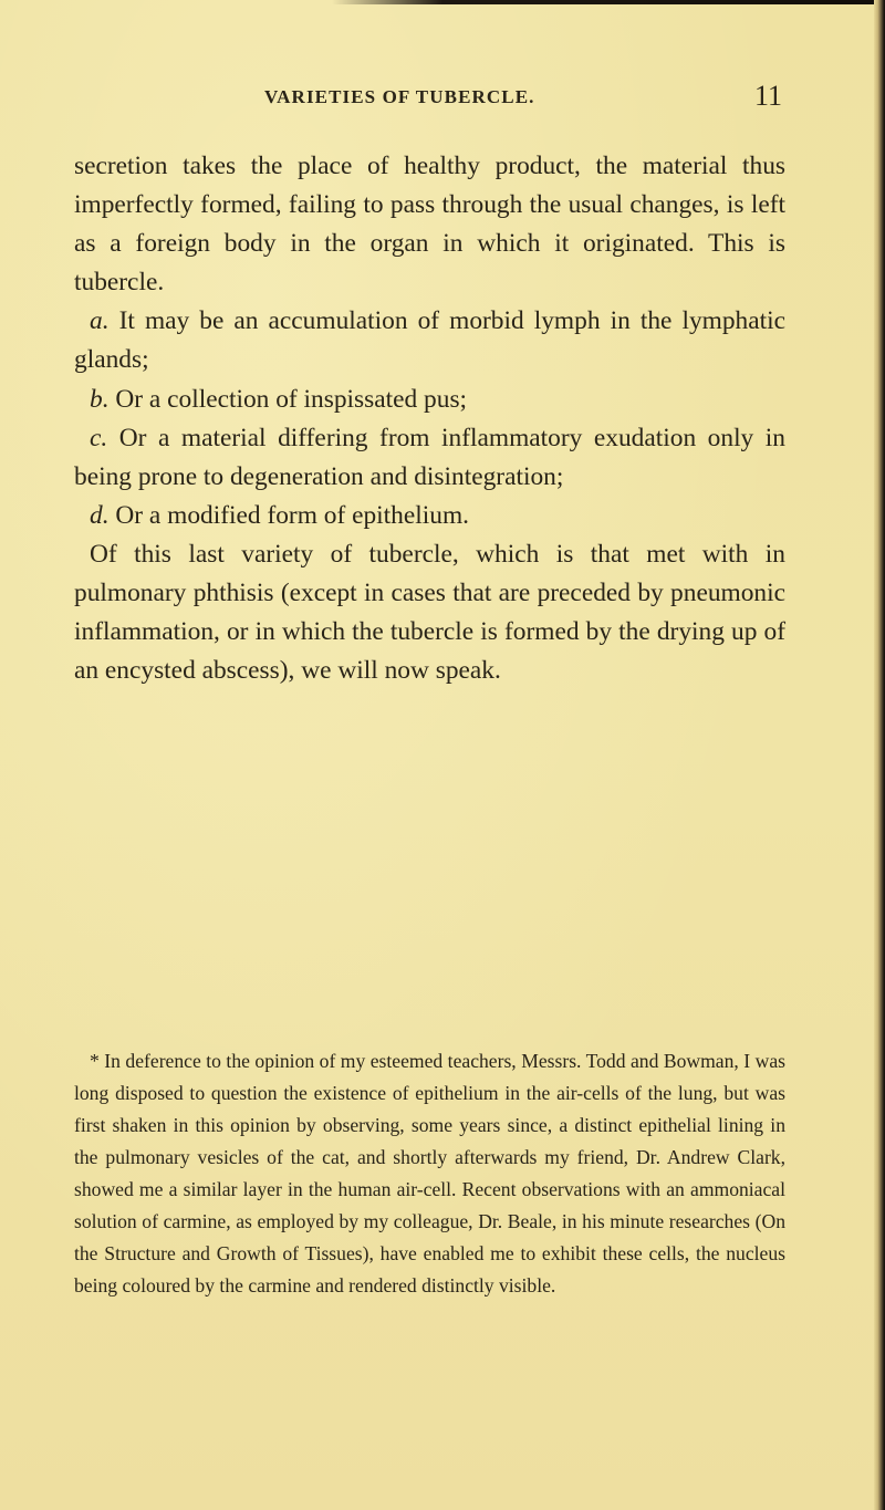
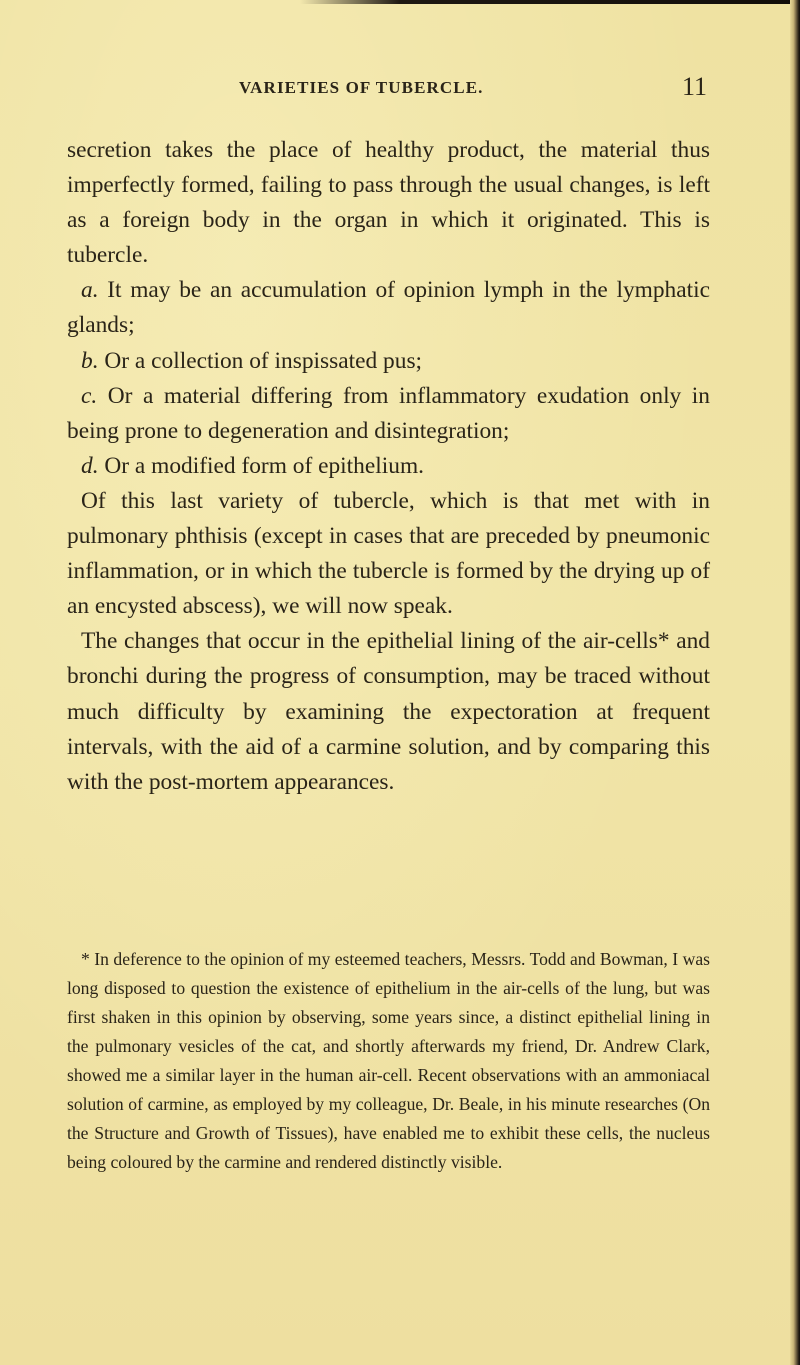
  VARIETIES OF TUBERCLE.
  11
  secretion takes the place of healthy product, the material thus imperfectly formed, failing to pass through the usual changes, is left as a foreign body in the organ in which it originated. This is tubercle.
- a. It may be an accumulation of morbid lymph in the lymphatic glands;
+ a. It may be an accumulation of opinion lymph in the lymphatic glands;
  b. Or a collection of inspissated pus;
  c. Or a material differing from inflammatory exudation only in being prone to degeneration and disintegration;
  d. Or a modified form of epithelium.
  Of this last variety of tubercle, which is that met with in pulmonary phthisis (except in cases that are preceded by pneumonic inflammation, or in which the tubercle is formed by the drying up of an encysted abscess), we will now speak.
+ The changes that occur in the epithelial lining of the air-cells* and bronchi during the progress of consumption, may be traced without much difficulty by examining the expectoration at frequent intervals, with the aid of a carmine solution, and by comparing this with the post-mortem appearances.
  * In deference to the opinion of my esteemed teachers, Messrs. Todd and Bowman, I was long disposed to question the existence of epithelium in the air-cells of the lung, but was first shaken in this opinion by observing, some years since, a distinct epithelial lining in the pulmonary vesicles of the cat, and shortly afterwards my friend, Dr. Andrew Clark, showed me a similar layer in the human air-cell. Recent observations with an ammoniacal solution of carmine, as employed by my colleague, Dr. Beale, in his minute researches (On the Structure and Growth of Tissues), have enabled me to exhibit these cells, the nucleus being coloured by the carmine and rendered distinctly visible.
